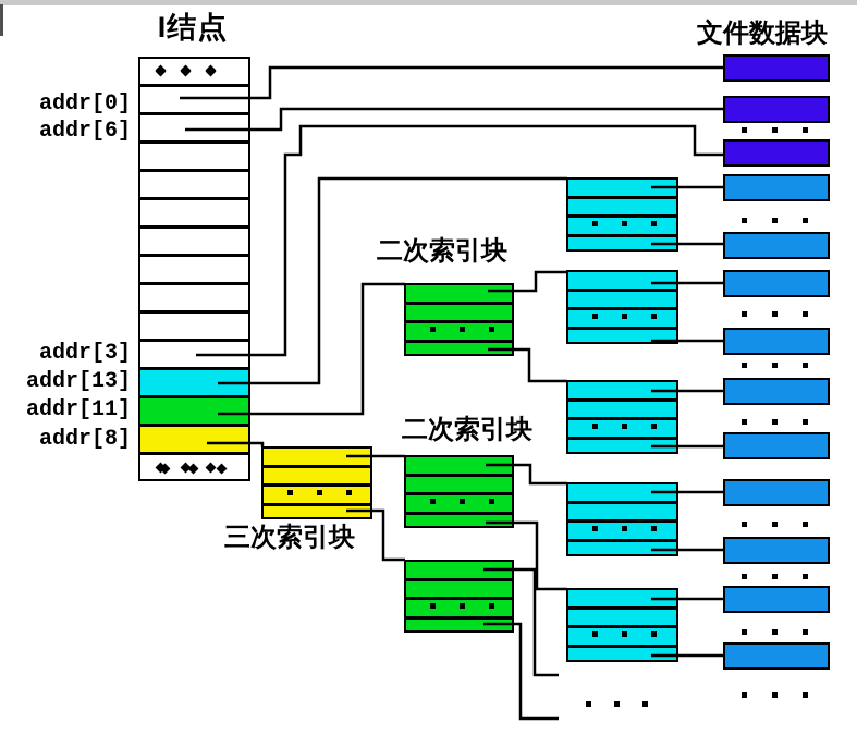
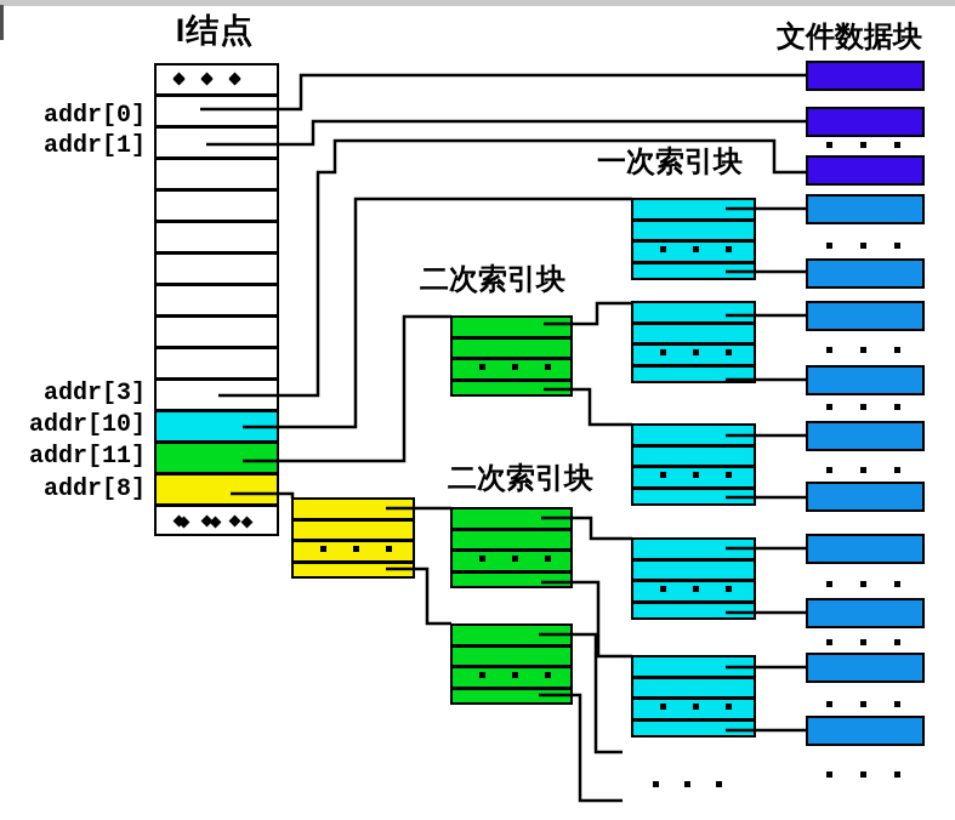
  I结点
  文件数据块
+ 一次索引块
  二次索引块
  二次索引块
- 三次索引块
  addr[0]
- addr[6]
+ addr[1]
  addr[3]
- addr[13]
+ addr[10]
  addr[11]
  addr[8]
